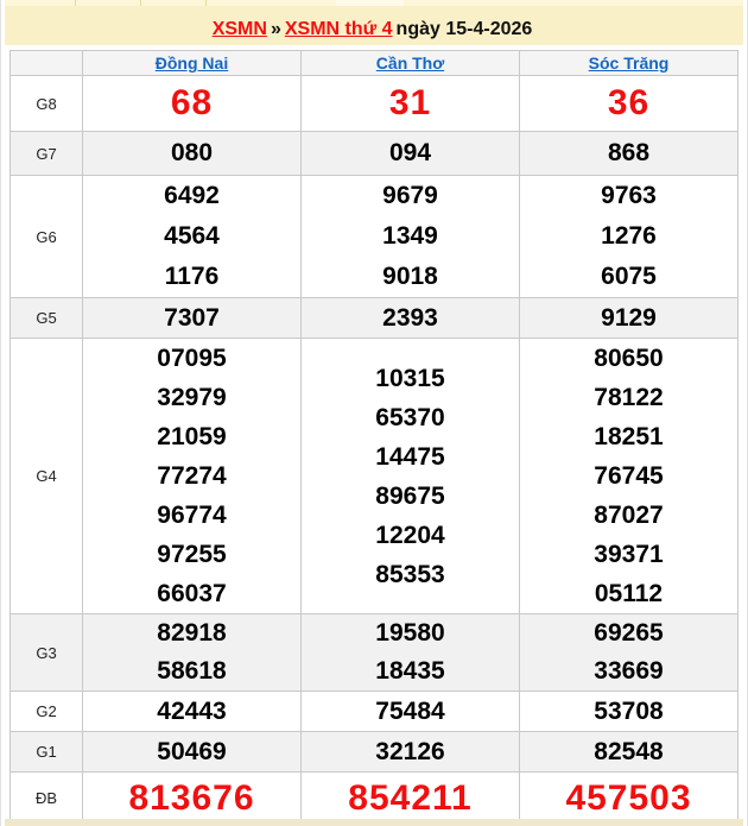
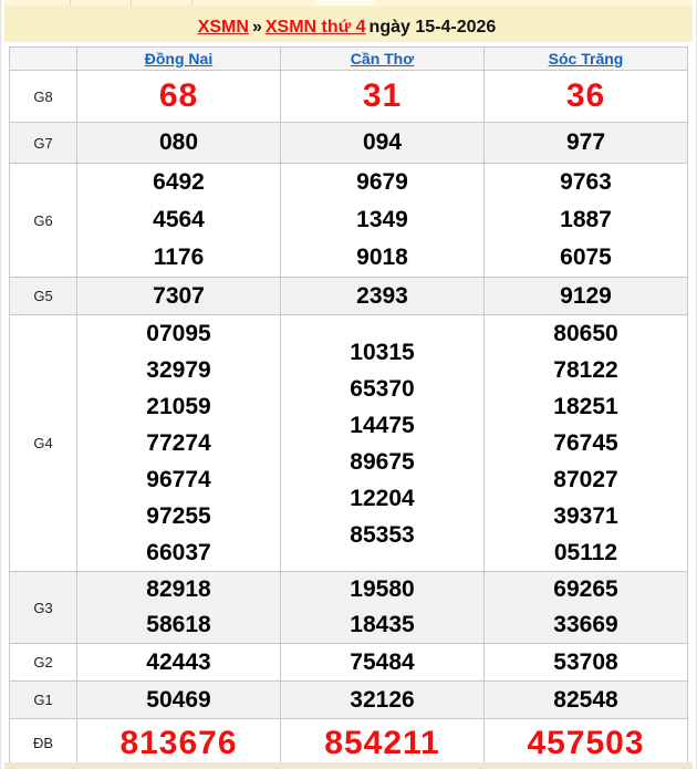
  XSMN » XSMN thứ 4 ngày 15-4-2026
  Đồng Nai
  Cần Thơ
  Sóc Trăng
  G8
  68
  31
  36
  G7
  080
  094
- 868
+ 977
  G6
  6492
  4564
  1176
  9679
  1349
  9018
  9763
- 1276
+ 1887
  6075
  G5
  7307
  2393
  9129
  G4
  07095
  32979
  21059
  77274
  96774
  97255
  66037
  10315
  65370
  14475
  89675
  12204
  85353
  80650
  78122
  18251
  76745
  87027
  39371
  05112
  G3
  82918
  58618
  19580
  18435
  69265
  33669
  G2
  42443
  75484
  53708
  G1
  50469
  32126
  82548
  ĐB
  813676
  854211
  457503
